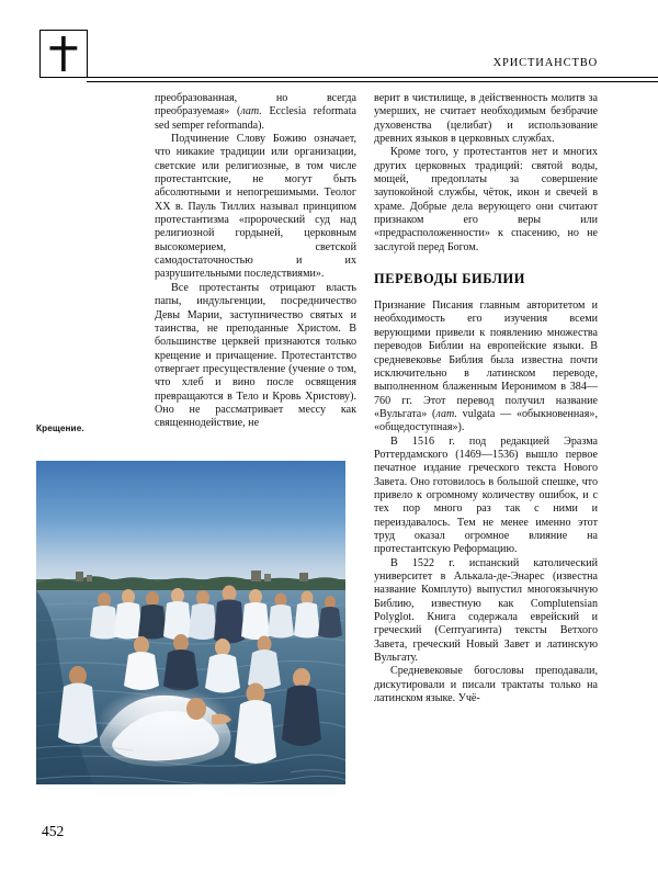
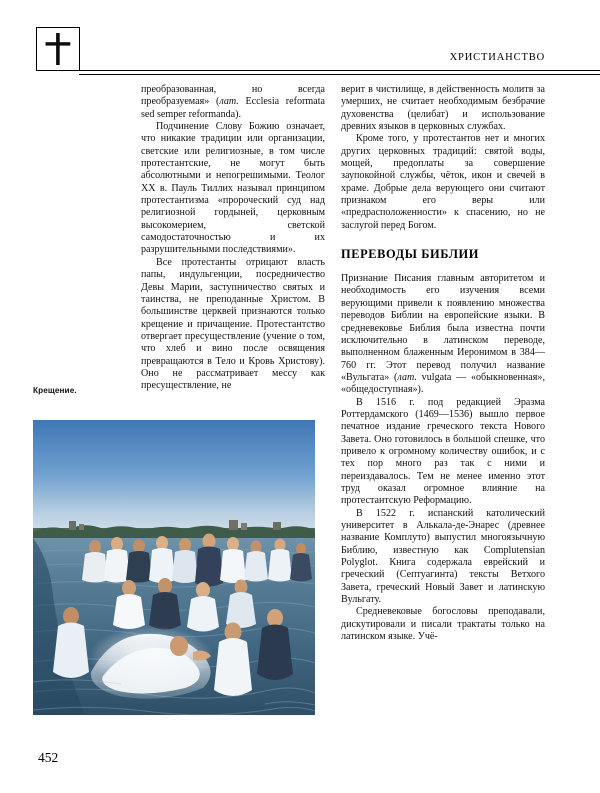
  ХРИСТИАНСТВО
  преобразованная, но всегда преобразуемая» (лат. Ecclesia reformata sed semper reformanda).
  Подчинение Слову Божию означает, что никакие традиции или организации, светские или религиозные, в том числе протестантские, не могут быть абсолютными и непогрешимыми. Теолог XX в. Пауль Тиллих называл принципом протестантизма «пророческий суд над религиозной гордыней, церковным высокомерием, светской самодостаточностью и их разрушительными последствиями».
- Все протестанты отрицают власть папы, индульгенции, посредничество Девы Марии, заступничество святых и таинства, не преподанные Христом. В большинстве церквей признаются только крещение и причащение. Протестантство отвергает пресуществление (учение о том, что хлеб и вино после освящения превращаются в Тело и Кровь Христову). Оно не рассматривает мессу как священнодействие, не
+ Все протестанты отрицают власть папы, индульгенции, посредничество Девы Марии, заступничество святых и таинства, не преподанные Христом. В большинстве церквей признаются только крещение и причащение. Протестантство отвергает пресуществление (учение о том, что хлеб и вино после освящения превращаются в Тело и Кровь Христову). Оно не рассматривает мессу как пресуществление, не
  верит в чистилище, в действенность молитв за умерших, не считает необходимым безбрачие духовенства (целибат) и использование древних языков в церковных службах.
  Кроме того, у протестантов нет и многих других церковных традиций: святой воды, мощей, предоплаты за совершение заупокойной службы, чёток, икон и свечей в храме. Добрые дела верующего они считают признаком его веры или «предрасположенности» к спасению, но не заслугой перед Богом.
  ПЕРЕВОДЫ БИБЛИИ
  Признание Писания главным авторитетом и необходимость его изучения всеми верующими привели к появлению множества переводов Библии на европейские языки. В средневековье Библия была известна почти исключительно в латинском переводе, выполненном блаженным Иеронимом в 384—760 гг. Этот перевод получил название «Вульгата» (лат. vulgata — «обыкновенная», «общедоступная»).
  В 1516 г. под редакцией Эразма Роттердамского (1469—1536) вышло первое печатное издание греческого текста Нового Завета. Оно готовилось в большой спешке, что привело к огромному количеству ошибок, и с тех пор много раз так с ними и переиздавалось. Тем не менее именно этот труд оказал огромное влияние на протестантскую Реформацию.
- В 1522 г. испанский католический университет в Алькала-де-Энарес (известна название Комплуто) выпустил многоязычную Библию, известную как Complutensian Polyglot. Книга содержала еврейский и греческий (Септуагинта) тексты Ветхого Завета, греческий Новый Завет и латинскую Вульгату.
+ В 1522 г. испанский католический университет в Алькала-де-Энарес (древнее название Комплуто) выпустил многоязычную Библию, известную как Complutensian Polyglot. Книга содержала еврейский и греческий (Септуагинта) тексты Ветхого Завета, греческий Новый Завет и латинскую Вульгату.
  Средневековые богословы преподавали, дискутировали и писали трактаты только на латинском языке. Учё-
  Крещение.
  452
